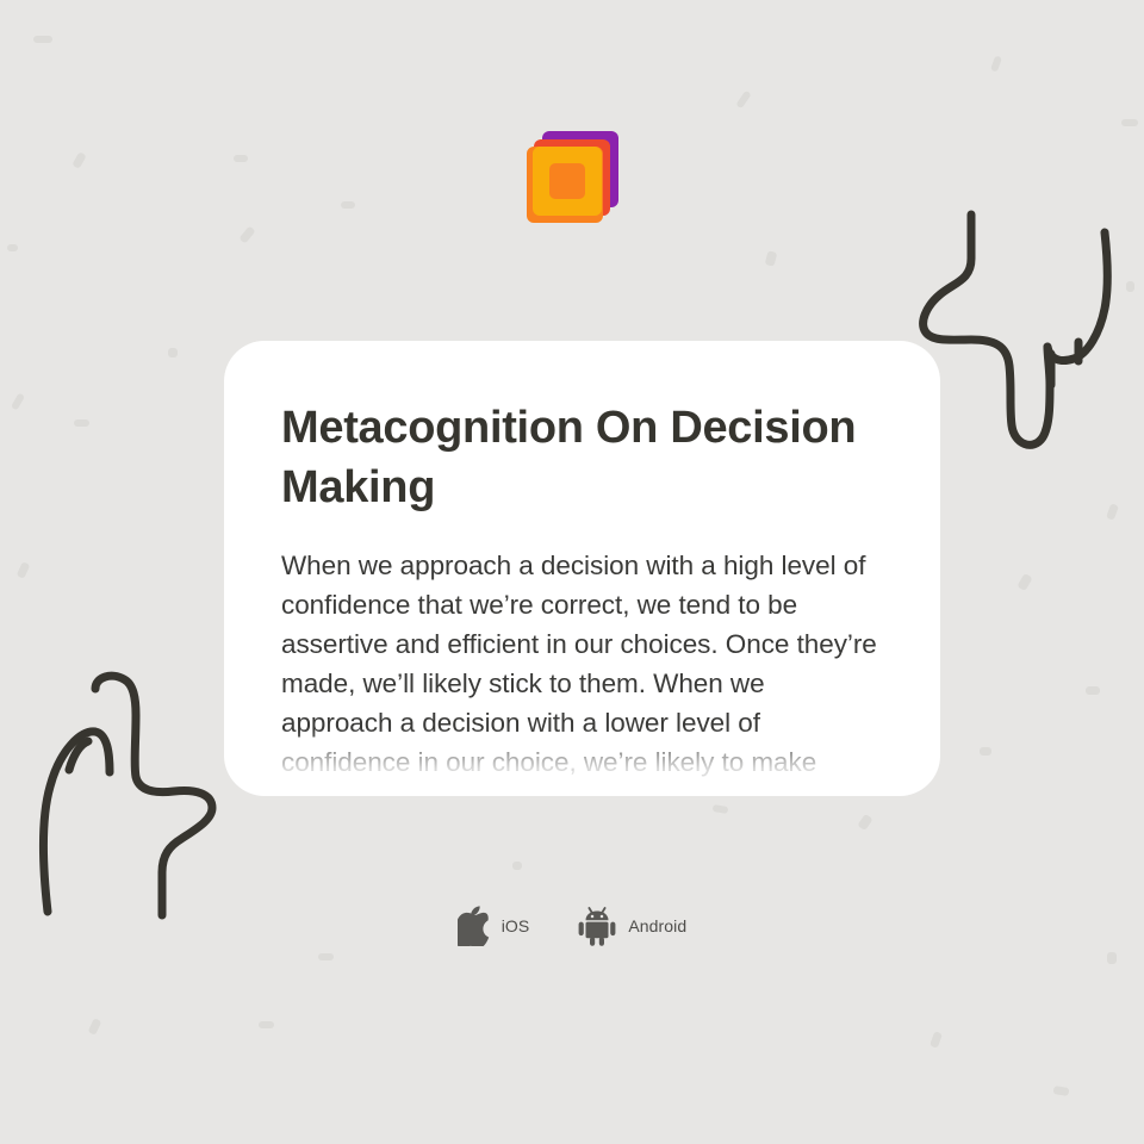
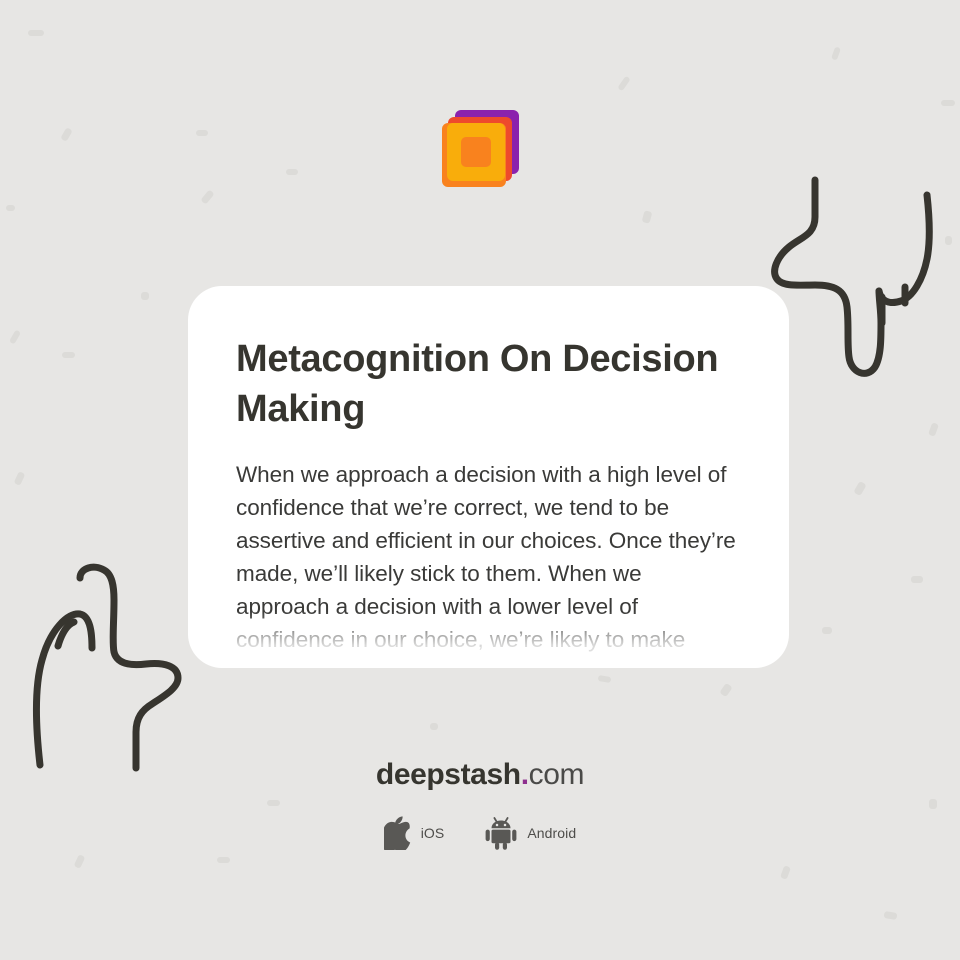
  Metacognition On Decision Making
  When we approach a decision with a high level of confidence that we’re correct, we tend to be assertive and efficient in our choices. Once they’re made, we’ll likely stick to them. When we approach a decision with a lower level of
+ deepstash.com
  iOS
  Android
